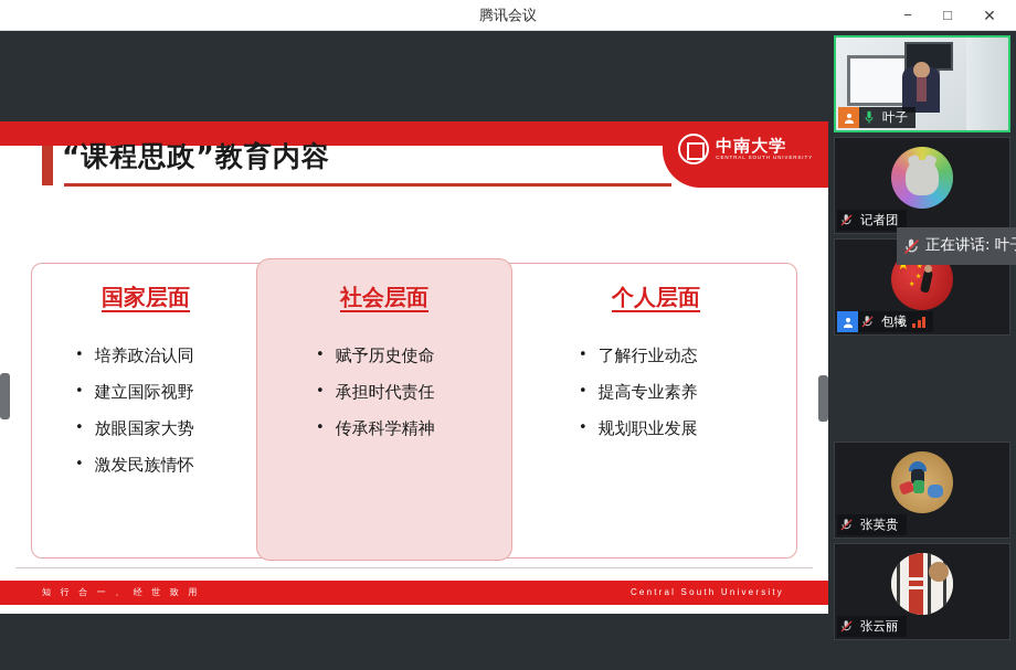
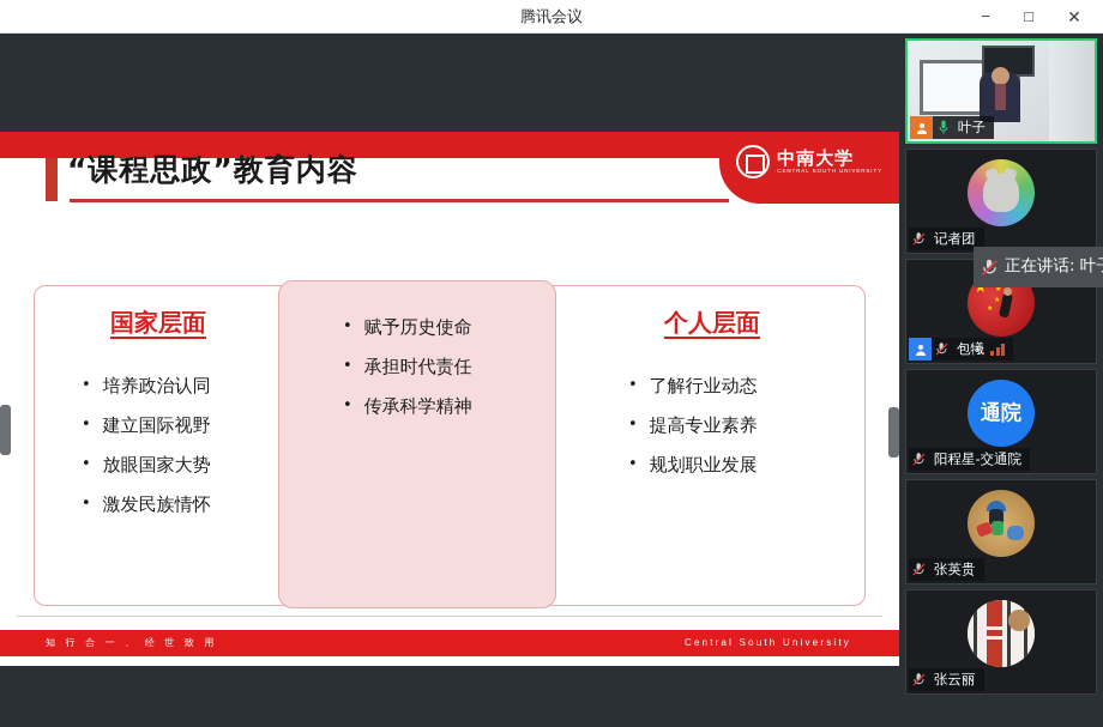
  腾讯会议
  −
  □
  ✕
  “课程思政”教育内容
  中南大学
  国家层面
  •
  培养政治认同
  •
  建立国际视野
  •
  放眼国家大势
  •
  激发民族情怀
- 社会层面
  •
  赋予历史使命
  •
  承担时代责任
  •
  传承科学精神
  个人层面
  •
  了解行业动态
  •
  提高专业素养
  •
  规划职业发展
  知 行 合 一 、 经 世 致 用
  Central South University
  叶子
  记者团
  包犧
+ 通院
+ 阳程星-交通院
  张英贵
  张云丽
  正在讲话: 叶
